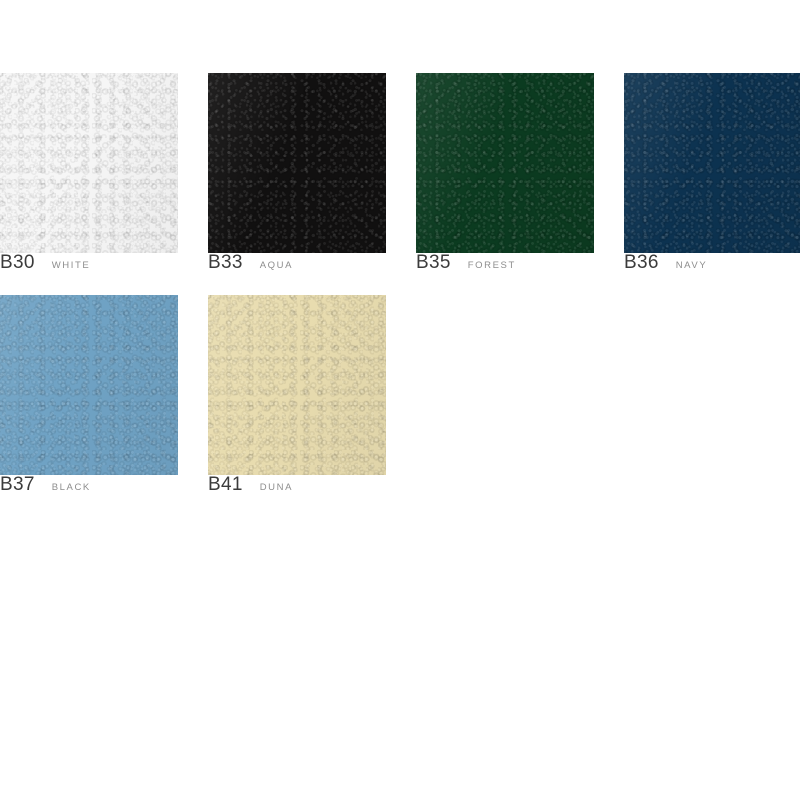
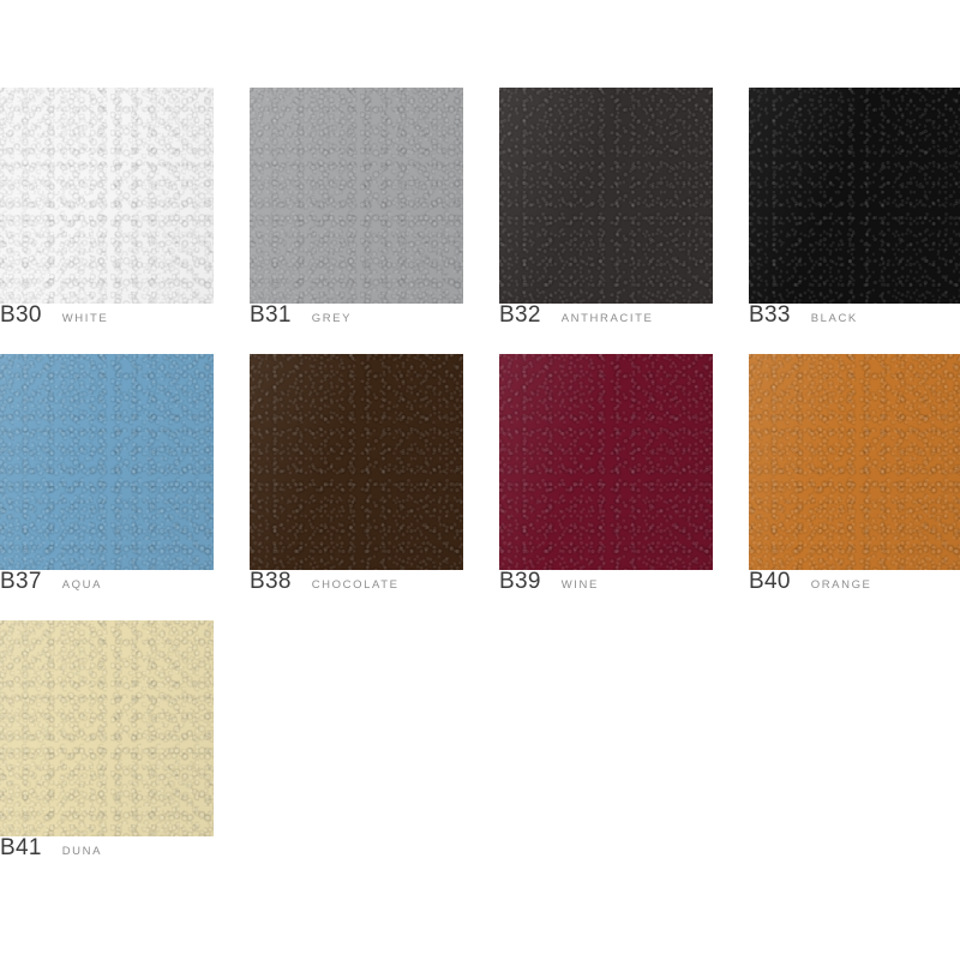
  B30
  WHITE
+ B31
+ GREY
+ B32
+ ANTHRACITE
  B33
- AQUA
+ BLACK
- B35
- FOREST
- B36
- NAVY
  B37
- BLACK
+ AQUA
+ B38
+ CHOCOLATE
+ B39
+ WINE
+ B40
+ ORANGE
  B41
  DUNA
